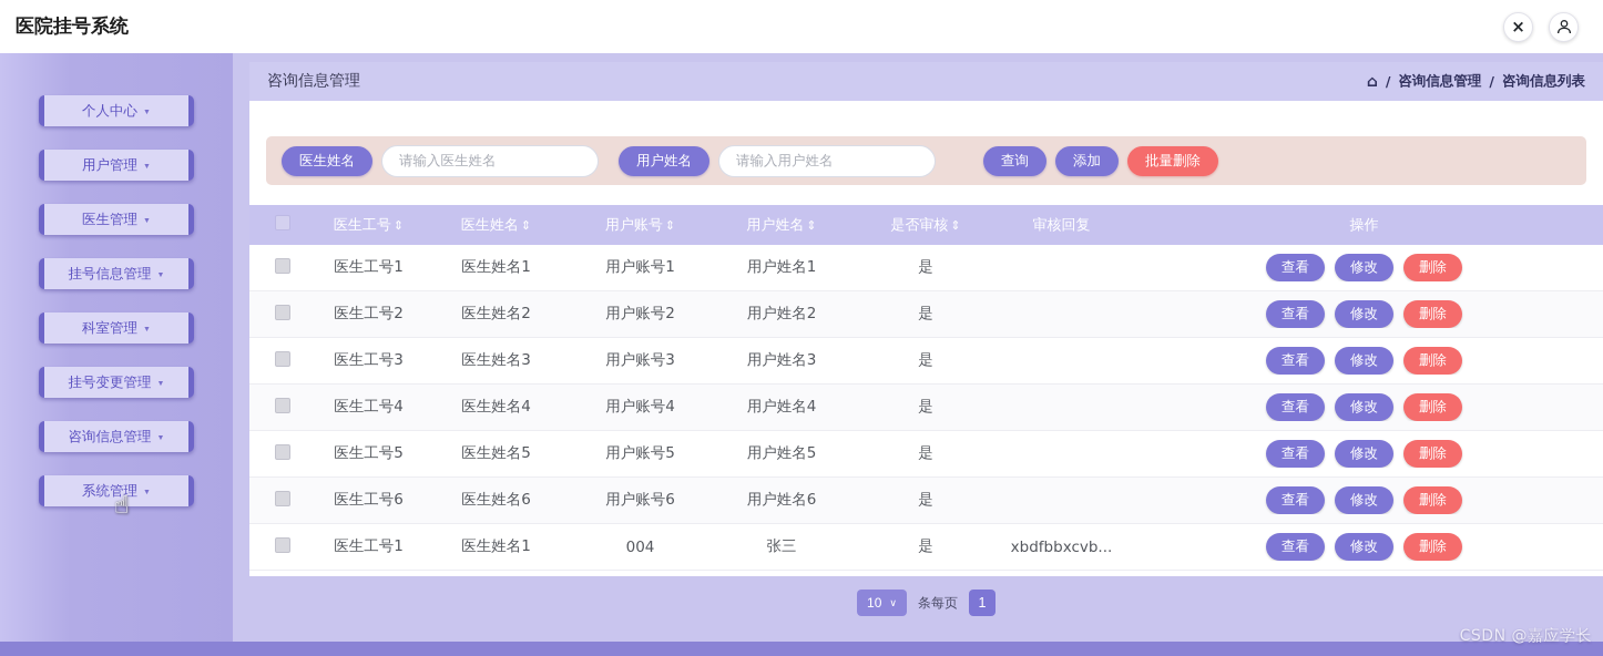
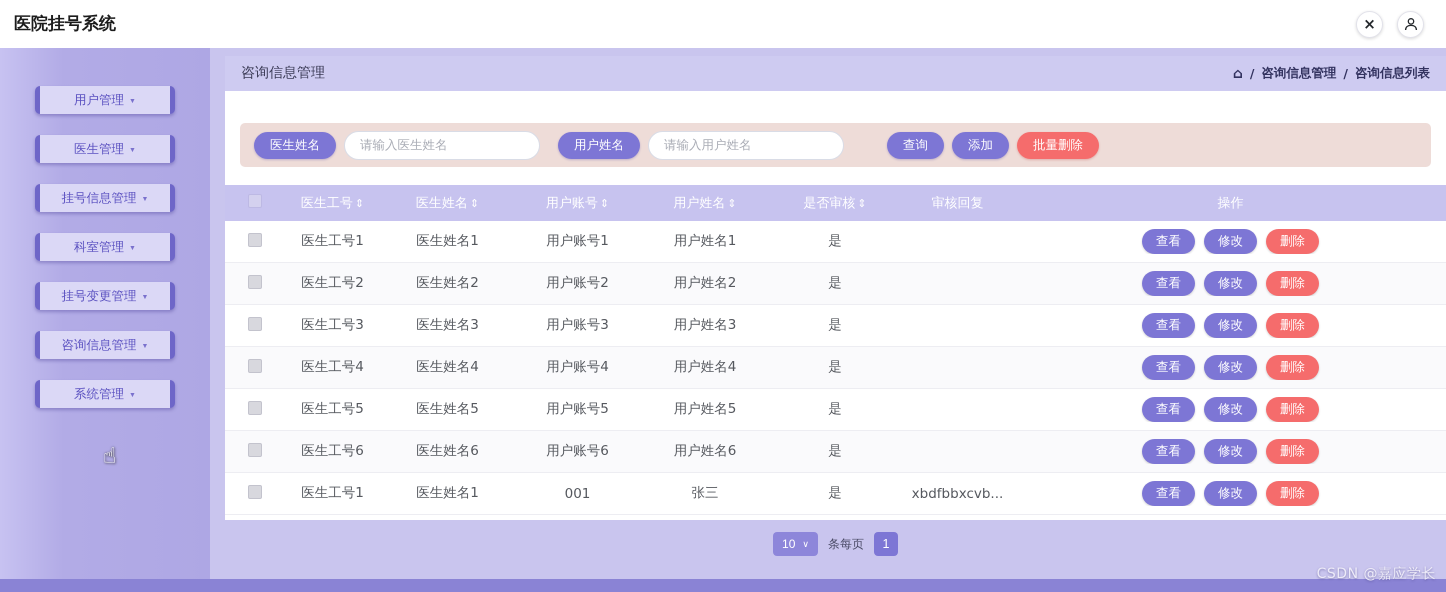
  医院挂号系统
  ×
- 个人中心
  用户管理
  医生管理
  挂号信息管理
  科室管理
  挂号变更管理
  咨询信息管理
  系统管理
  ☝
  咨询信息管理
  ⌂
  /
  咨询信息管理
  /
  咨询信息列表
  医生姓名
  请输入医生姓名
  用户姓名
  请输入用户姓名
  查询
  添加
  批量删除
  医生工号 ⇕
  医生姓名 ⇕
  用户账号 ⇕
  用户姓名 ⇕
  是否审核 ⇕
  审核回复
  操作
  医生工号1
  医生姓名1
  用户账号1
  用户姓名1
  是
  查看
  修改
  删除
  医生工号2
  医生姓名2
  用户账号2
  用户姓名2
  是
  查看
  修改
  删除
  医生工号3
  医生姓名3
  用户账号3
  用户姓名3
  是
  查看
  修改
  删除
  医生工号4
  医生姓名4
  用户账号4
  用户姓名4
  是
  查看
  修改
  删除
  医生工号5
  医生姓名5
  用户账号5
  用户姓名5
  是
  查看
  修改
  删除
  医生工号6
  医生姓名6
  用户账号6
  用户姓名6
  是
  查看
  修改
  删除
  医生工号1
  医生姓名1
- 004
+ 001
  张三
  是
  xbdfbbxcvb...
  查看
  修改
  删除
  10
  ∨
  条每页
  1
  CSDN @嘉应学长
